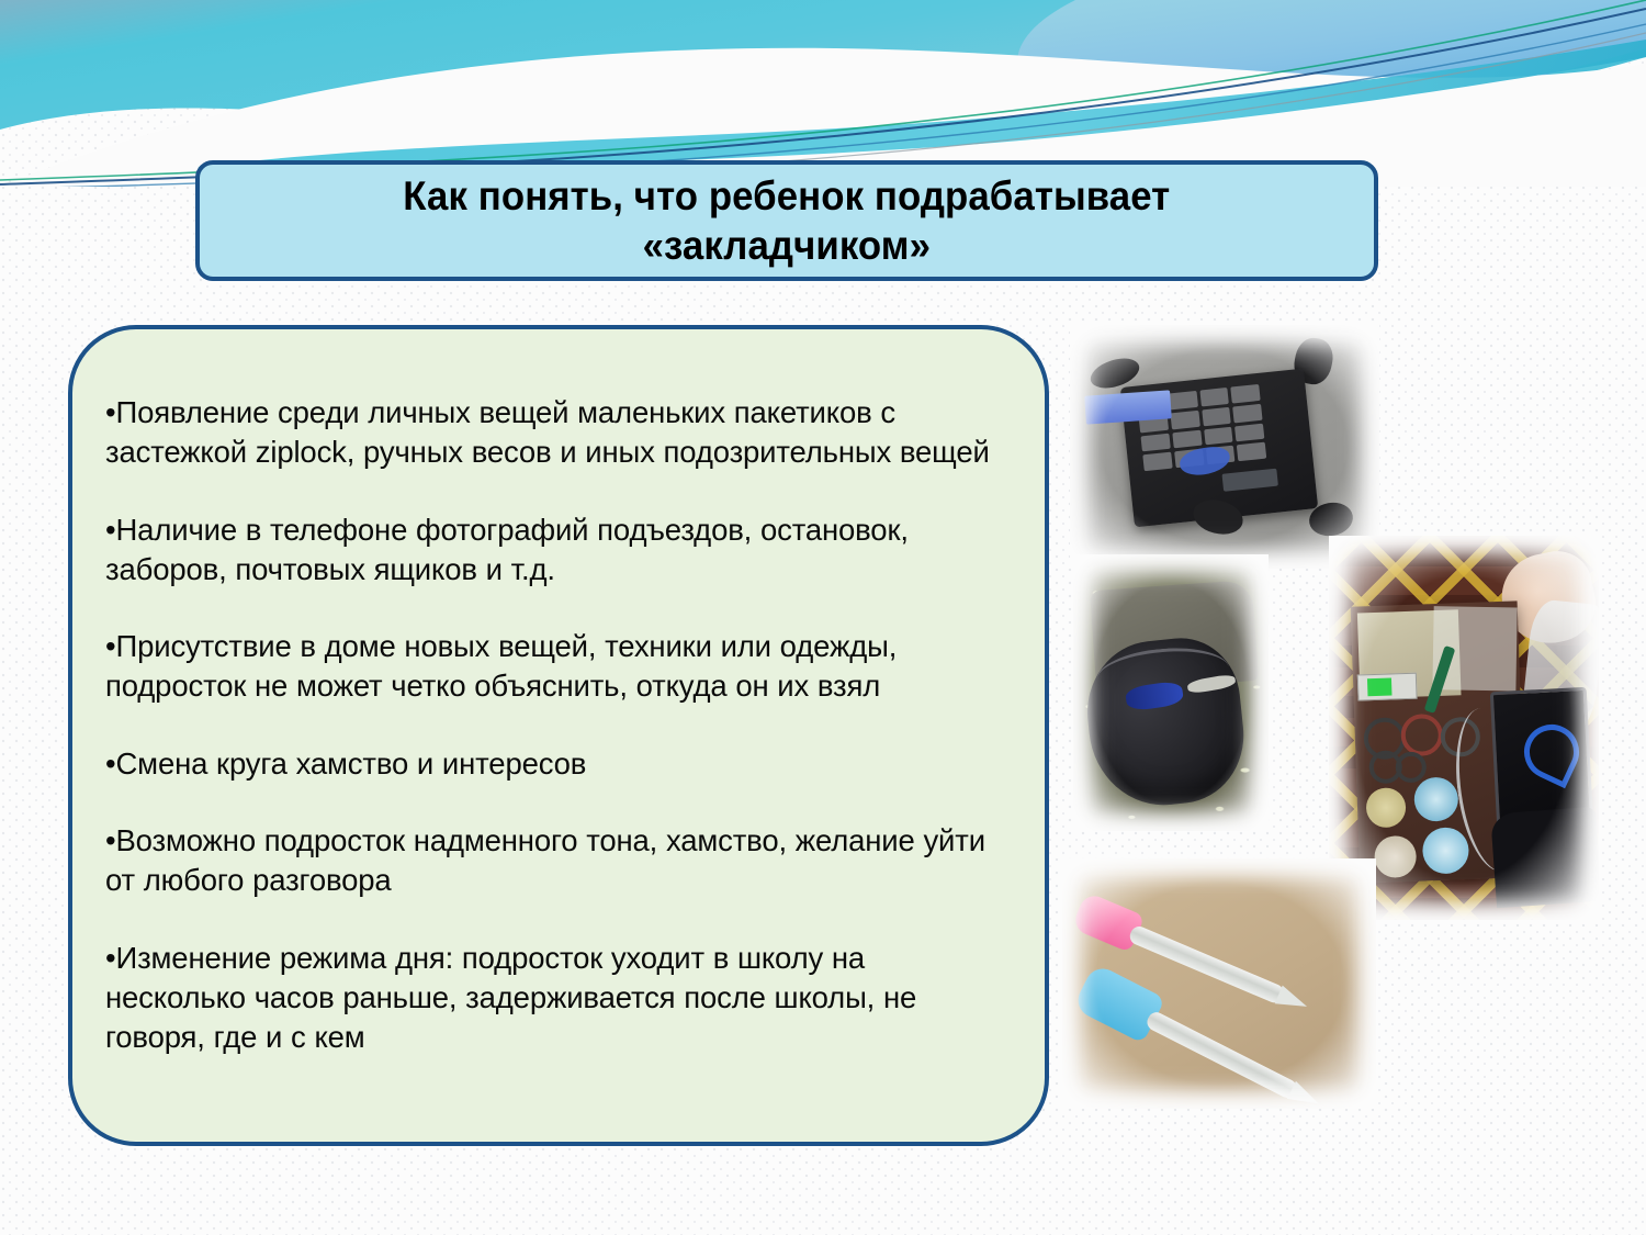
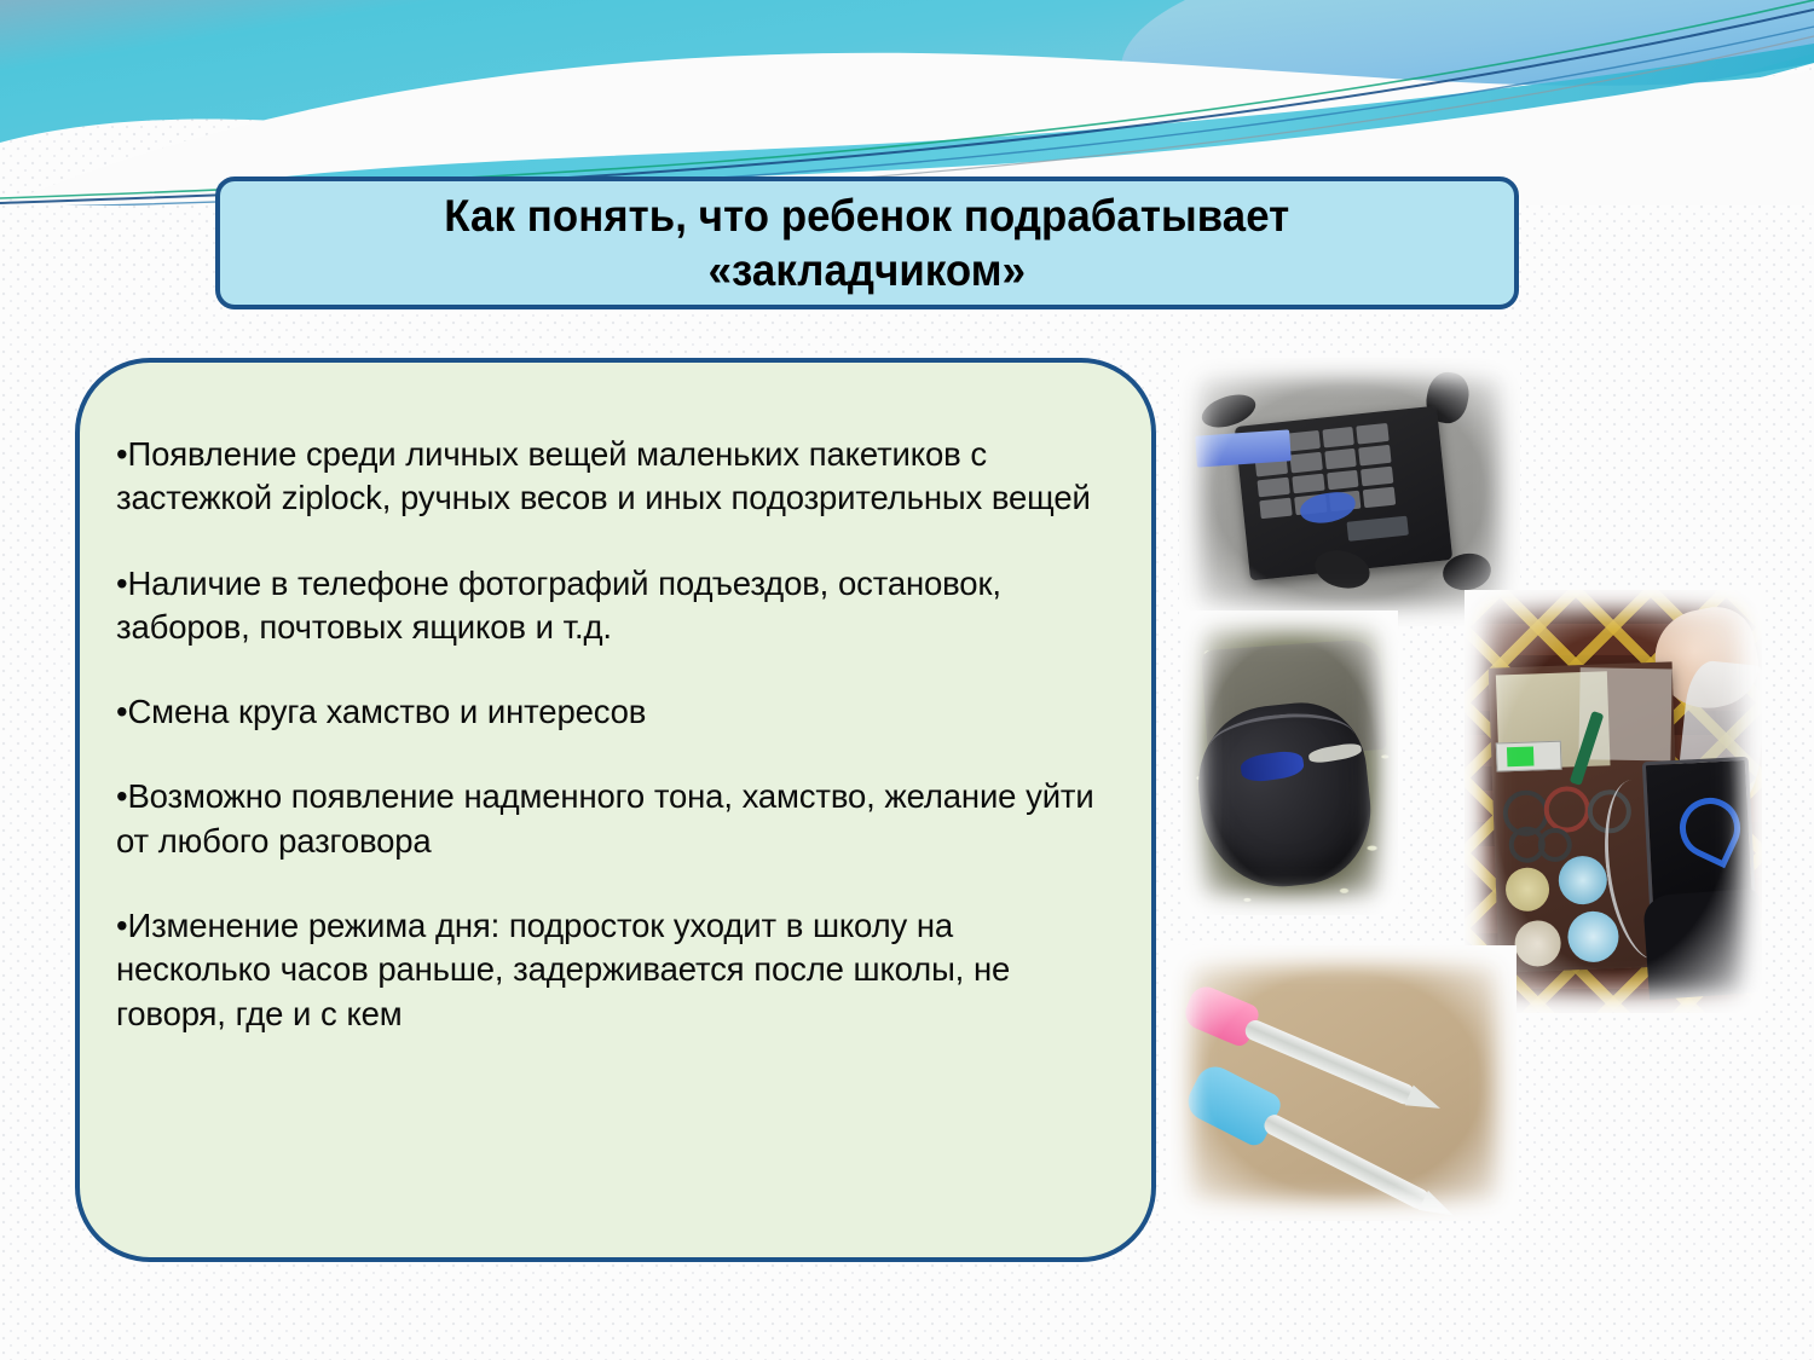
  Как понять, что ребенок подрабатывает
  «закладчиком»
  •Появление среди личных вещей маленьких пакетиков с застежкой ziplock, ручных весов и иных подозрительных вещей
  •Наличие в телефоне фотографий подъездов, остановок, заборов, почтовых ящиков и т.д.
- •Присутствие в доме новых вещей, техники или одежды, подросток не может четко объяснить, откуда он их взял
  •Смена круга хамство и интересов
- •Возможно подросток надменного тона, хамство, желание уйти от любого разговора
+ •Возможно появление надменного тона, хамство, желание уйти от любого разговора
  •Изменение режима дня: подросток уходит в школу на несколько часов раньше, задерживается после школы, не говоря, где и с кем
